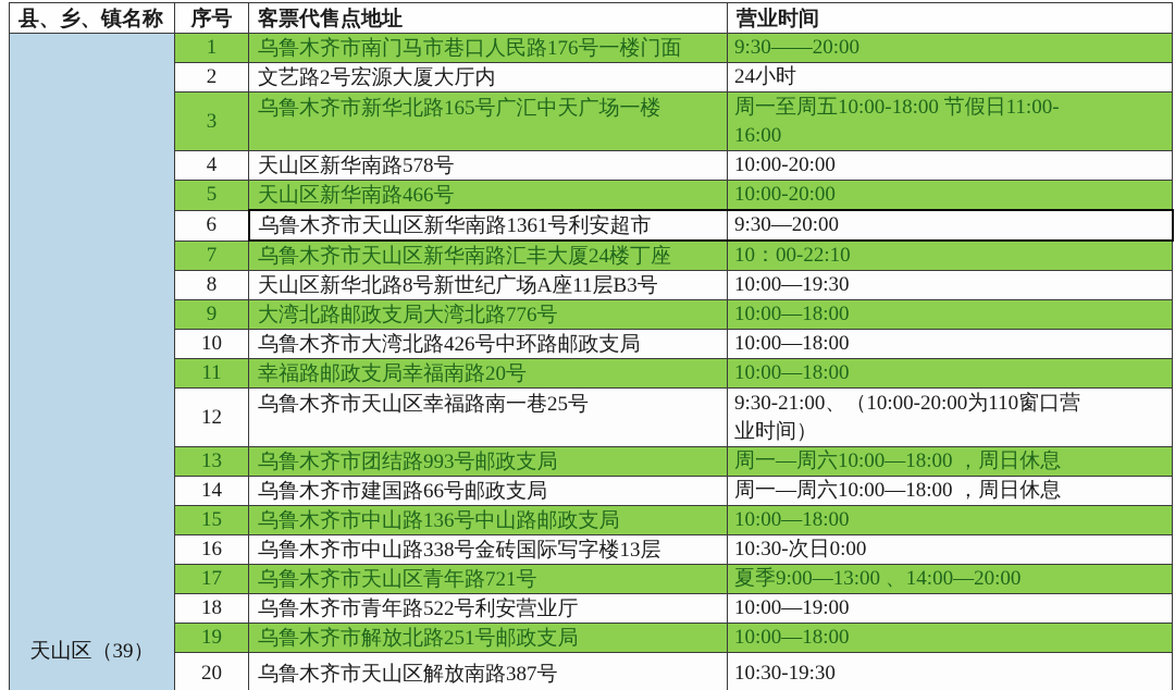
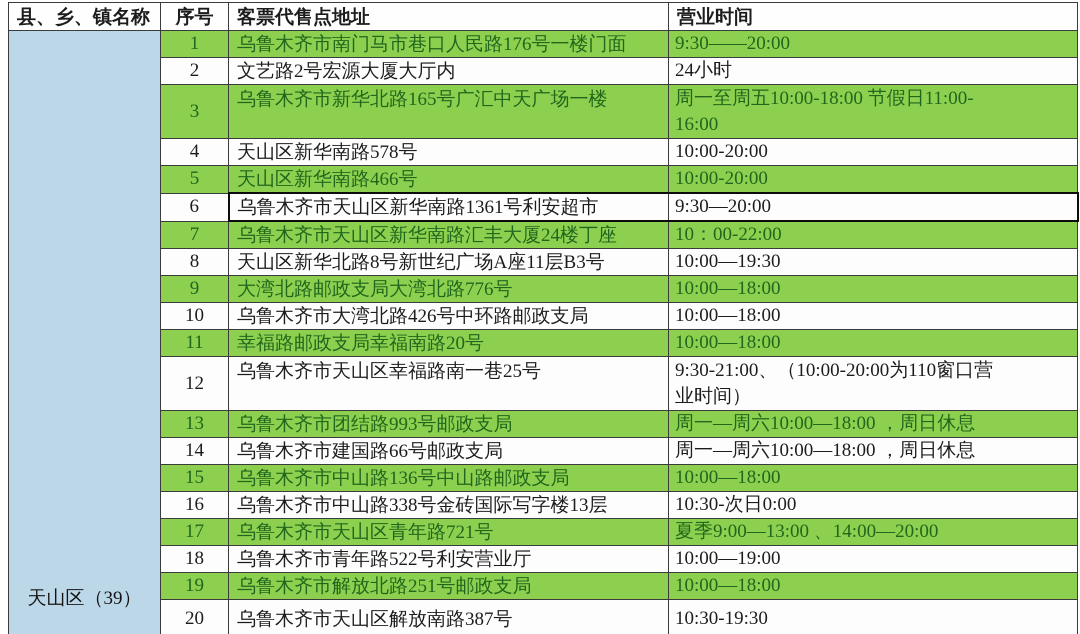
  县、乡、镇名称	序号	客票代售点地址	营业时间
  天山区（39）	1	乌鲁木齐市南门马市巷口人民路176号一楼门面	9:30——20:00
  2	文艺路2号宏源大厦大厅内	24小时
  3	乌鲁木齐市新华北路165号广汇中天广场一楼	周一至周五10:00-18:00 节假日11:00- 16:00
  4	天山区新华南路578号	10:00-20:00
  5	天山区新华南路466号	10:00-20:00
  6	乌鲁木齐市天山区新华南路1361号利安超市	9:30—20:00
- 7	乌鲁木齐市天山区新华南路汇丰大厦24楼丁座	10：00-22:10
+ 7	乌鲁木齐市天山区新华南路汇丰大厦24楼丁座	10：00-22:00
  8	天山区新华北路8号新世纪广场A座11层B3号	10:00—19:30
  9	大湾北路邮政支局大湾北路776号	10:00—18:00
  10	乌鲁木齐市大湾北路426号中环路邮政支局	10:00—18:00
  11	幸福路邮政支局幸福南路20号	10:00—18:00
  12	乌鲁木齐市天山区幸福路南一巷25号	9:30-21:00、（10:00-20:00为110窗口营 业时间）
  13	乌鲁木齐市团结路993号邮政支局	周一—周六10:00—18:00 ，周日休息
  14	乌鲁木齐市建国路66号邮政支局	周一—周六10:00—18:00 ，周日休息
  15	乌鲁木齐市中山路136号中山路邮政支局	10:00—18:00
  16	乌鲁木齐市中山路338号金砖国际写字楼13层	10:30-次日0:00
  17	乌鲁木齐市天山区青年路721号	夏季9:00—13:00 、14:00—20:00
  18	乌鲁木齐市青年路522号利安营业厅	10:00—19:00
  19	乌鲁木齐市解放北路251号邮政支局	10:00—18:00
  20	乌鲁木齐市天山区解放南路387号	10:30-19:30
